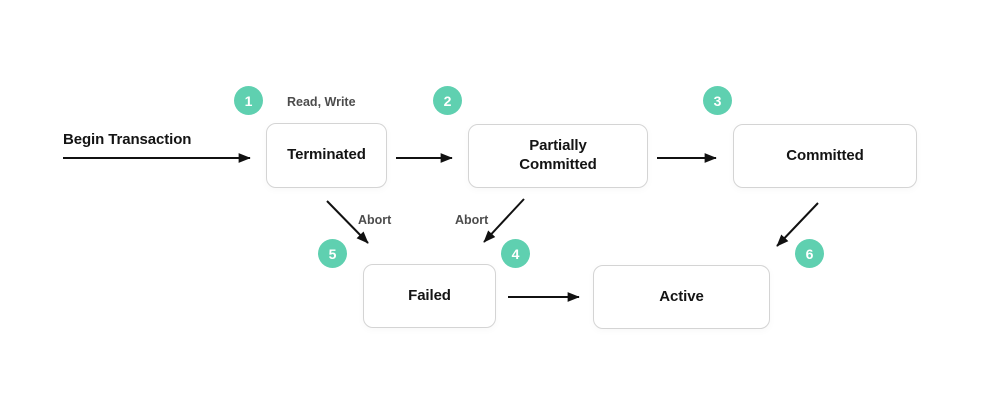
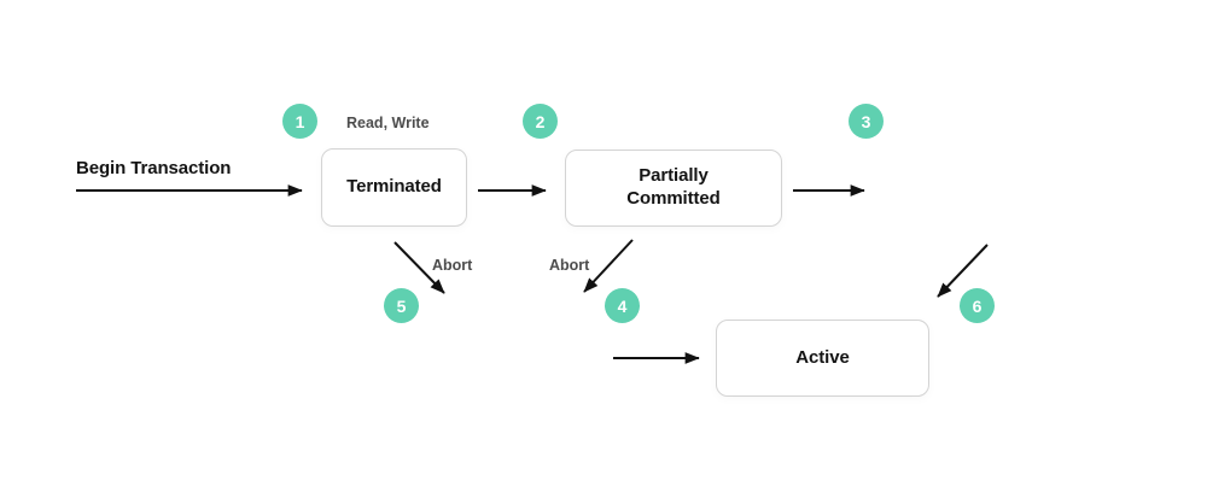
  Begin Transaction
  Read, Write
  Abort
  Abort
  Terminated
  Partially Committed
- Committed
- Failed
  Active
  1
  2
  3
  4
  5
  6
